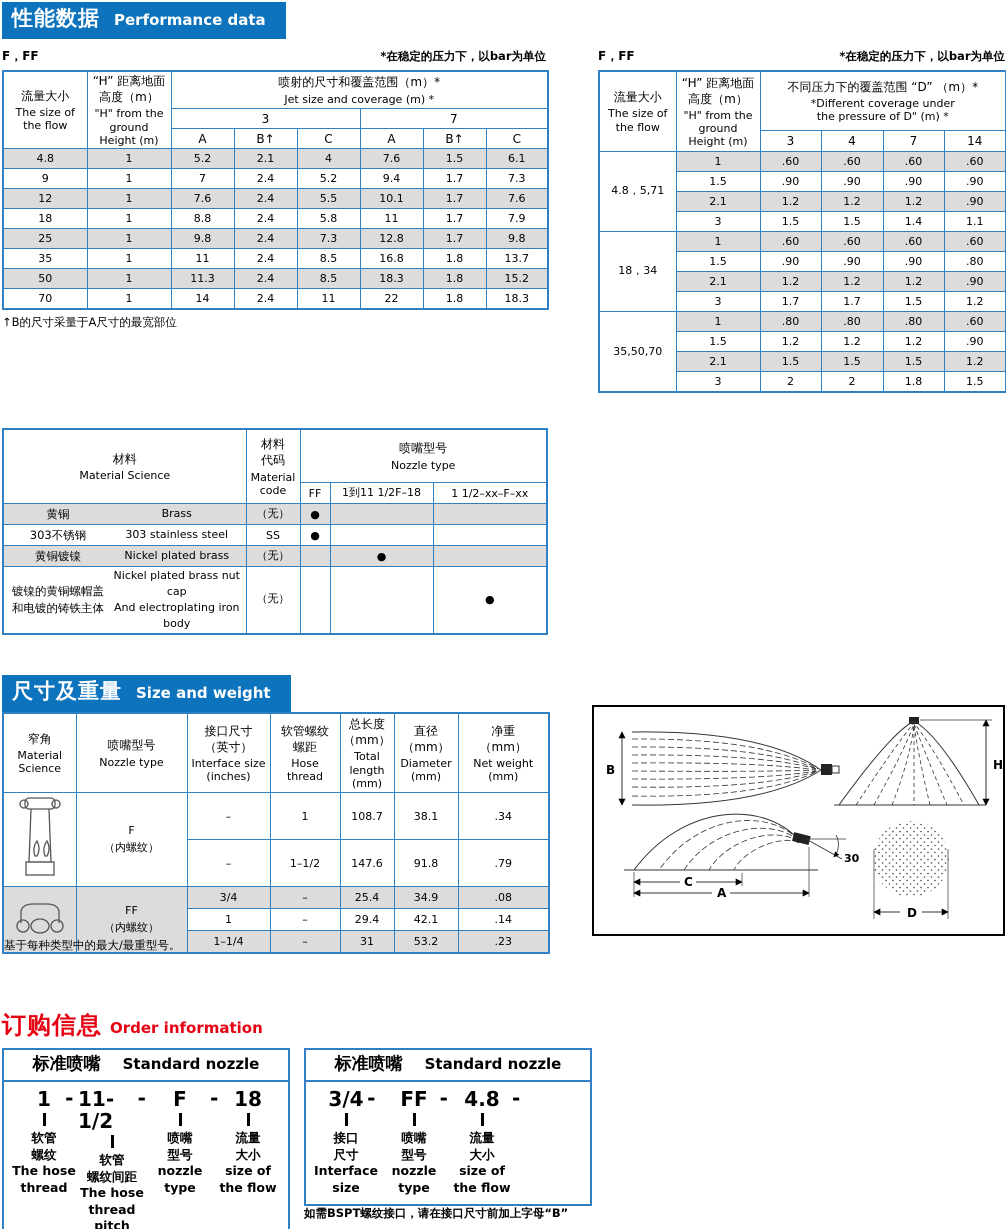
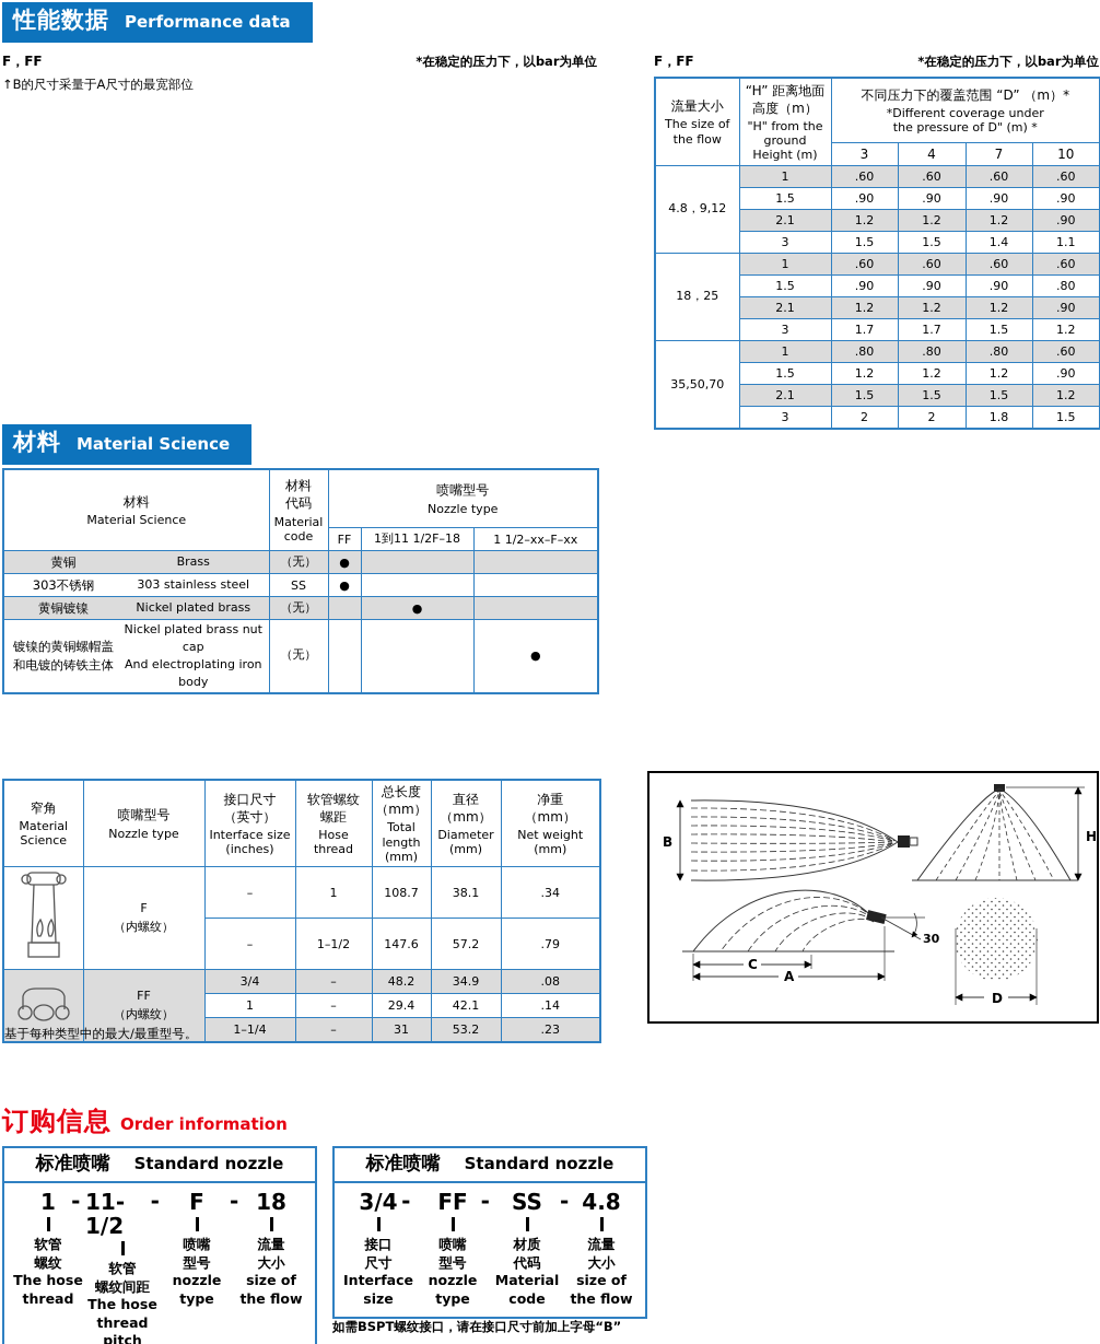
  性能数据
  Performance data
  F，FF
  *在稳定的压力下，以bar为单位
- 流量大小 The size of the flow	“H” 距离地面 高度（m） "H" from the ground Height (m)	喷射的尺寸和覆盖范围（m）* Jet size and coverage (m) *
- 3	7
- A	B↑	C	A	B↑	C
- 4.8	1	5.2	2.1	4	7.6	1.5	6.1
- 9	1	7	2.4	5.2	9.4	1.7	7.3
- 12	1	7.6	2.4	5.5	10.1	1.7	7.6
- 18	1	8.8	2.4	5.8	11	1.7	7.9
- 25	1	9.8	2.4	7.3	12.8	1.7	9.8
- 35	1	11	2.4	8.5	16.8	1.8	13.7
- 50	1	11.3	2.4	8.5	18.3	1.8	15.2
- 70	1	14	2.4	11	22	1.8	18.3
  ↑B的尺寸采量于A尺寸的最宽部位
  F，FF
  *在稳定的压力下，以bar为单位
  流量大小 The size of the flow	“H” 距离地面 高度（m） "H" from the ground Height (m)	不同压力下的覆盖范围 “D” （m）* *Different coverage under the pressure of D" (m) *
- 3	4	7	14
+ 3	4	7	10
- 4.8，5,71	1	.60	.60	.60	.60
+ 4.8，9,12	1	.60	.60	.60	.60
  1.5	.90	.90	.90	.90
  2.1	1.2	1.2	1.2	.90
  3	1.5	1.5	1.4	1.1
- 18，34	1	.60	.60	.60	.60
+ 18，25	1	.60	.60	.60	.60
  1.5	.90	.90	.90	.80
  2.1	1.2	1.2	1.2	.90
  3	1.7	1.7	1.5	1.2
  35,50,70	1	.80	.80	.80	.60
  1.5	1.2	1.2	1.2	.90
  2.1	1.5	1.5	1.5	1.2
  3	2	2	1.8	1.5
+ 材料
+ Material Science
  材料 Material Science	材料 代码 Material code	喷嘴型号 Nozzle type
  FF	1到11 1/2F–18	1 1/2–xx–F–xx
  黄铜 Brass	（无）	●
  303不锈钢 303 stainless steel	SS	●
  黄铜镀镍 Nickel plated brass	（无）		●
  镀镍的黄铜螺帽盖 和电镀的铸铁主体Nickel plated brass nut cap And electroplating iron body	（无）			●
- 尺寸及重量
- Size and weight
  窄角Material Science	喷嘴型号Nozzle type	接口尺寸 （英寸）Interface size (inches)	软管螺纹 螺距Hose thread	总长度 （mm）Total length (mm)	直径 （mm）Diameter (mm)	净重 （mm）Net weight (mm)
  	F （内螺纹）	–	1	108.7	38.1	.34
- –	1–1/2	147.6	91.8	.79
+ –	1–1/2	147.6	57.2	.79
- 	FF （内螺纹）	3/4	–	25.4	34.9	.08
+ 	FF （内螺纹）	3/4	–	48.2	34.9	.08
  1	–	29.4	42.1	.14
  1–1/4	–	31	53.2	.23
  基于每种类型中的最大/最重型号。
  B
  H
  30
  C
  A
  D
  订购信息
  Order information
  标准喷嘴
  Standard nozzle
  -
  -
  -
  1
  软管
  螺纹
  The hose
  thread
  11-1/2
  软管
  螺纹间距
  The hose
  thread pitch
  F
  喷嘴
  型号
  nozzle
  type
  18
  流量
  大小
  size of
  the flow
  标准喷嘴
  Standard nozzle
  -
  -
  -
  3/4
  接口
  尺寸
  Interface
  size
  FF
  喷嘴
  型号
  nozzle
  type
+ SS
+ 材质
+ 代码
+ Material
+ code
  4.8
  流量
  大小
  size of
  the flow
  如需BSPT螺纹接口，请在接口尺寸前加上字母“B”
